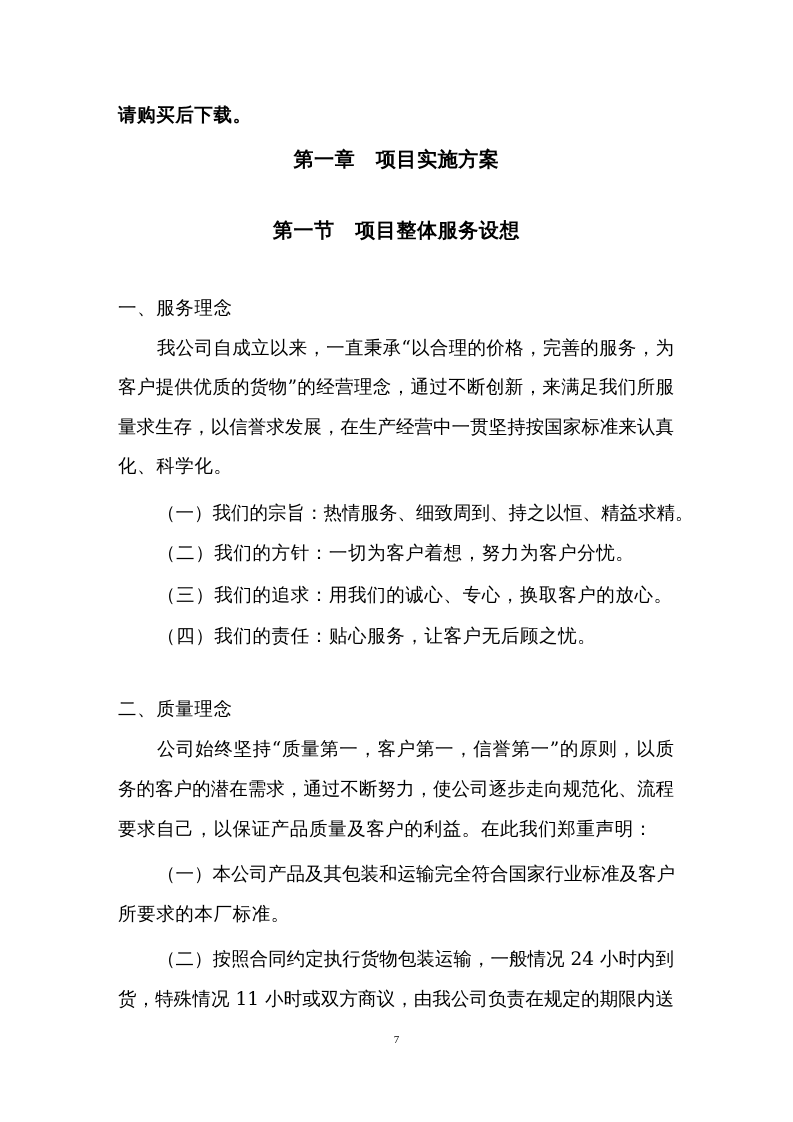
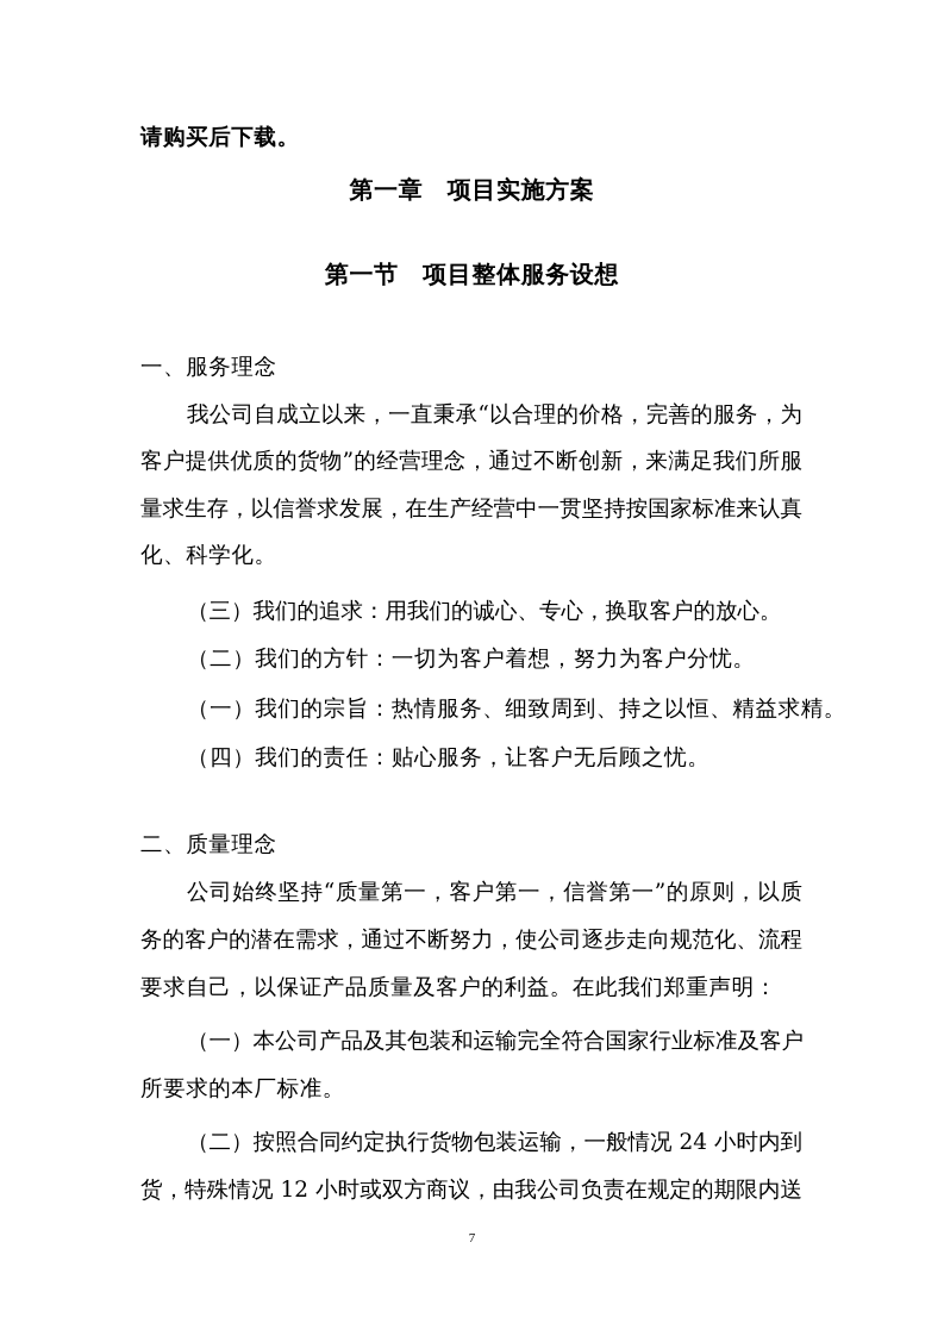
  请购买后下载。
  第一章 项目实施方案
  第一节 项目整体服务设想
  一、服务理念
  我公司自成立以来，一直秉承“以合理的价格，完善的服务，为
  客户提供优质的货物”的经营理念，通过不断创新，来满足我们所服
  量求生存，以信誉求发展，在生产经营中一贯坚持按国家标准来认真
  化、科学化。
- （一）我们的宗旨：热情服务、细致周到、持之以恒、精益求精。
+ （三）我们的追求：用我们的诚心、专心，换取客户的放心。
  （二）我们的方针：一切为客户着想，努力为客户分忧。
- （三）我们的追求：用我们的诚心、专心，换取客户的放心。
+ （一）我们的宗旨：热情服务、细致周到、持之以恒、精益求精。
  （四）我们的责任：贴心服务，让客户无后顾之忧。
  二、质量理念
  公司始终坚持“质量第一，客户第一，信誉第一”的原则，以质
  务的客户的潜在需求，通过不断努力，使公司逐步走向规范化、流程
  要求自己，以保证产品质量及客户的利益。在此我们郑重声明：
  （一）本公司产品及其包装和运输完全符合国家行业标准及客户
  所要求的本厂标准。
  （二）按照合同约定执行货物包装运输，一般情况 24 小时内到
- 货，特殊情况 11 小时或双方商议，由我公司负责在规定的期限内送
+ 货，特殊情况 12 小时或双方商议，由我公司负责在规定的期限内送
  7
